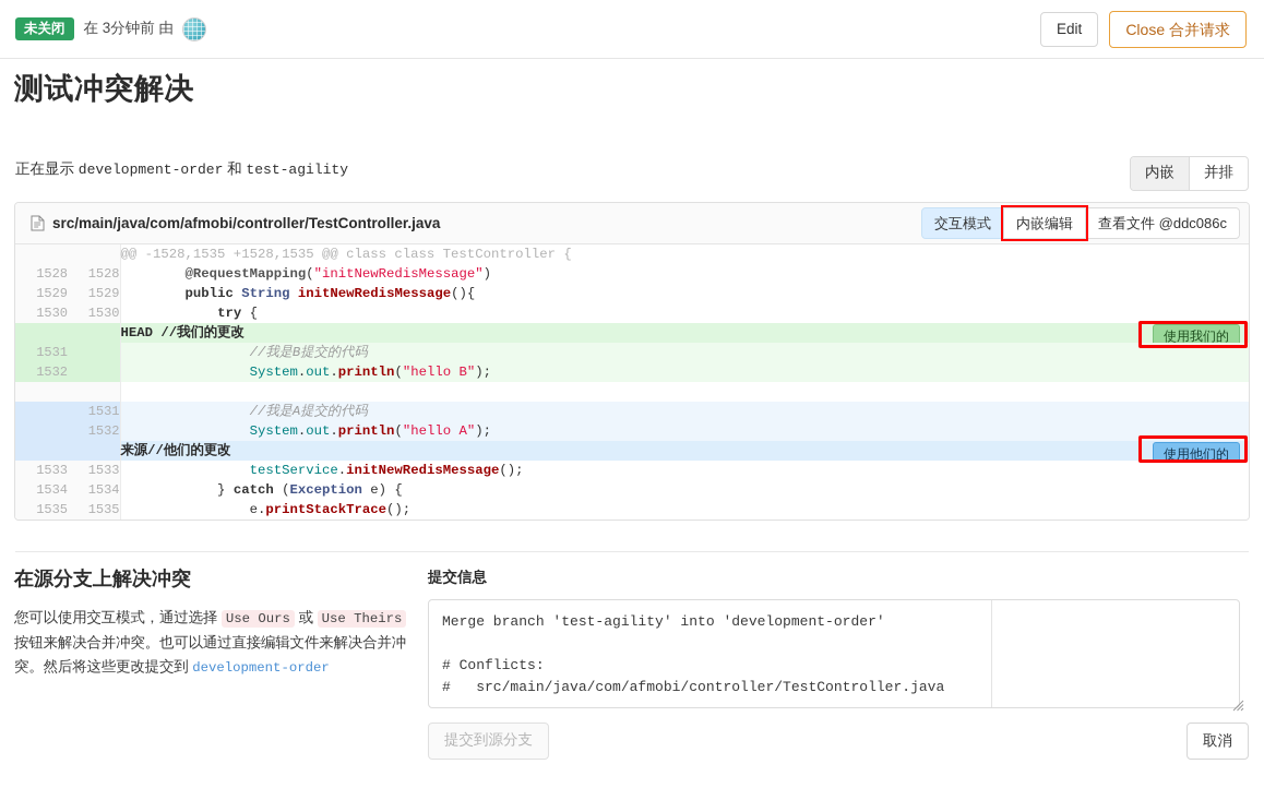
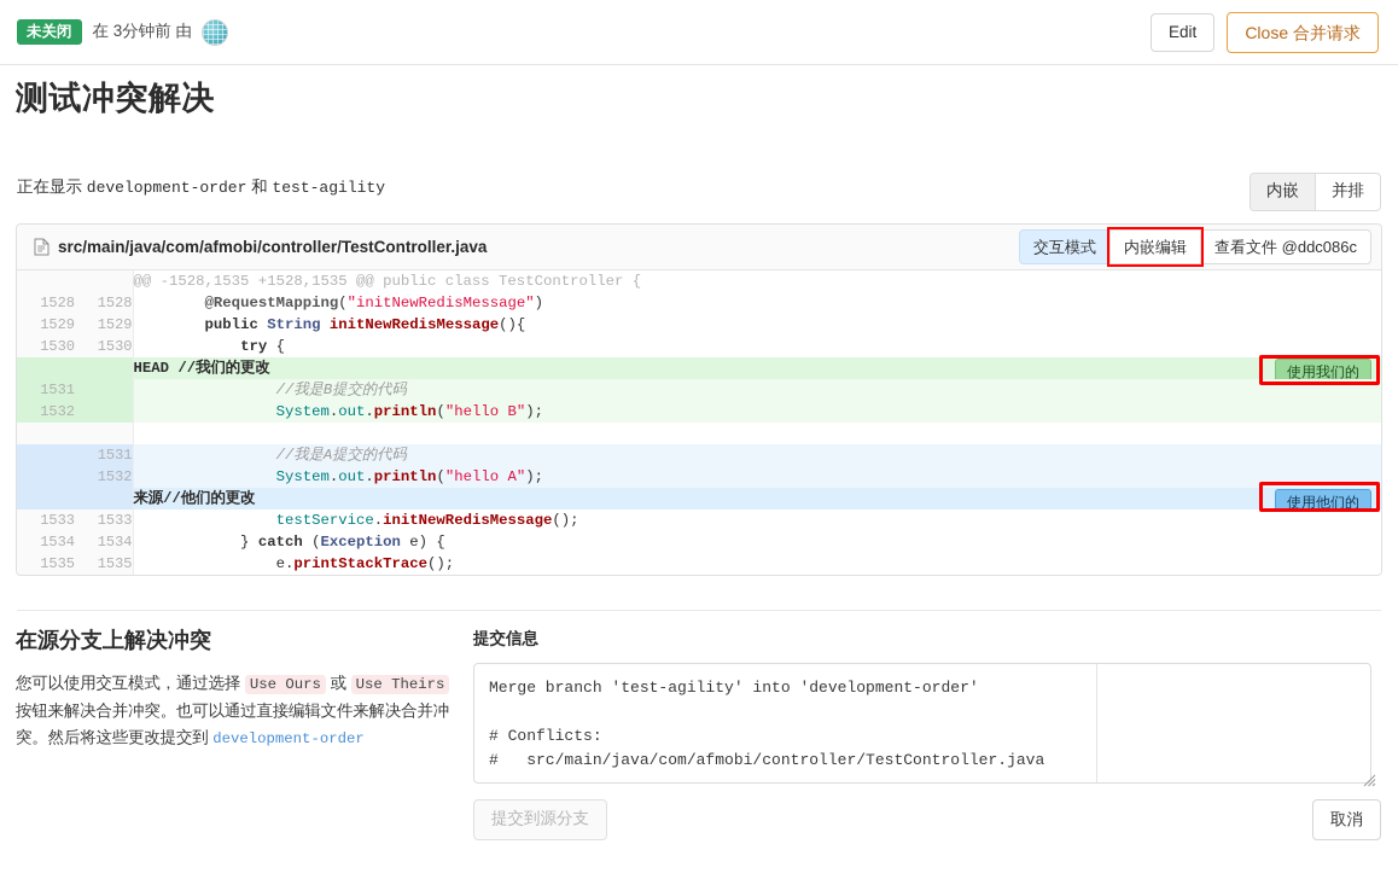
  未关闭
  在 3分钟前 由
  Edit
  Close 合并请求
  测试冲突解决
  正在显示 development-order 和 test-agility
  内嵌
  并排
  src/main/java/com/afmobi/controller/TestController.java
  交互模式
  内嵌编辑
  查看文件 @ddc086c
- 		@@ -1528,1535 +1528,1535 @@ class class TestController {
+ 		@@ -1528,1535 +1528,1535 @@ public class TestController {
  1528	1528	@RequestMapping("initNewRedisMessage")
  1529	1529	public String initNewRedisMessage(){
  1530	1530	try {
  		HEAD //我们的更改 使用我们的
  1531		//我是B提交的代码
  1532		System.out.println("hello B");
  	1531	//我是A提交的代码
  	1532	System.out.println("hello A");
  		来源//他们的更改 使用他们的
  1533	1533	testService.initNewRedisMessage();
  1534	1534	} catch (Exception e) {
  1535	1535	e.printStackTrace();
  在源分支上解决冲突
  您可以使用交互模式，通过选择 Use Ours 或 Use Theirs 按钮来解决合并冲突。也可以通过直接编辑文件来解决合并冲突。然后将这些更改提交到 development-order
  提交信息
  Merge branch 'test-agility' into 'development-order'
  # Conflicts:
  # src/main/java/com/afmobi/controller/TestController.java
  提交到源分支
  取消
